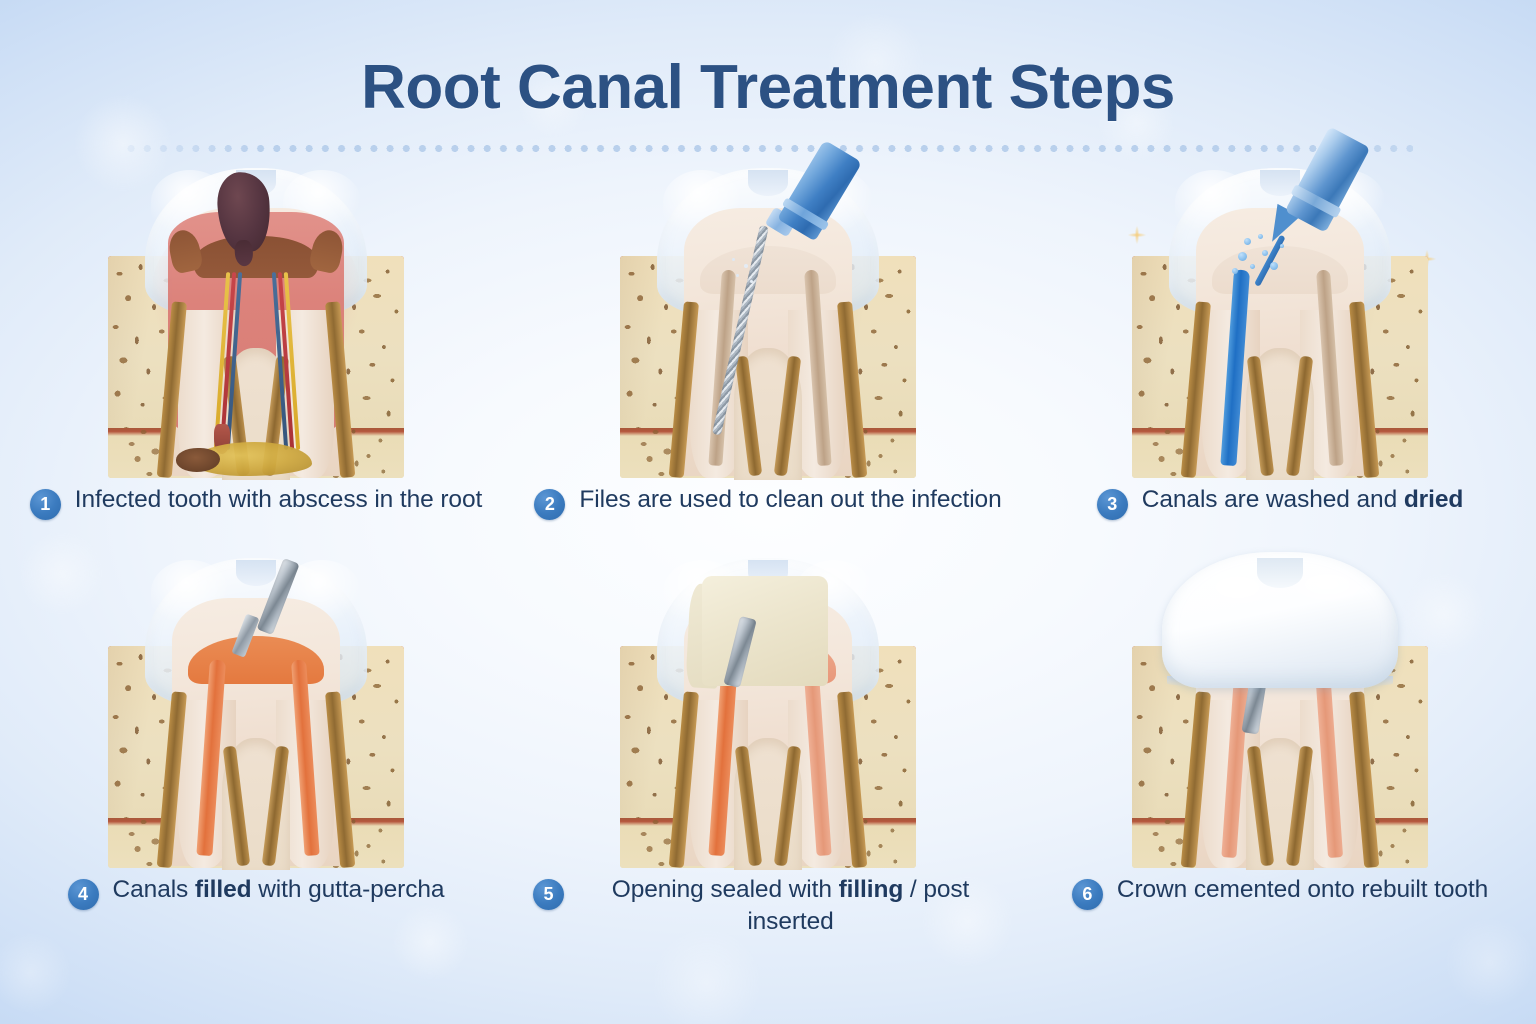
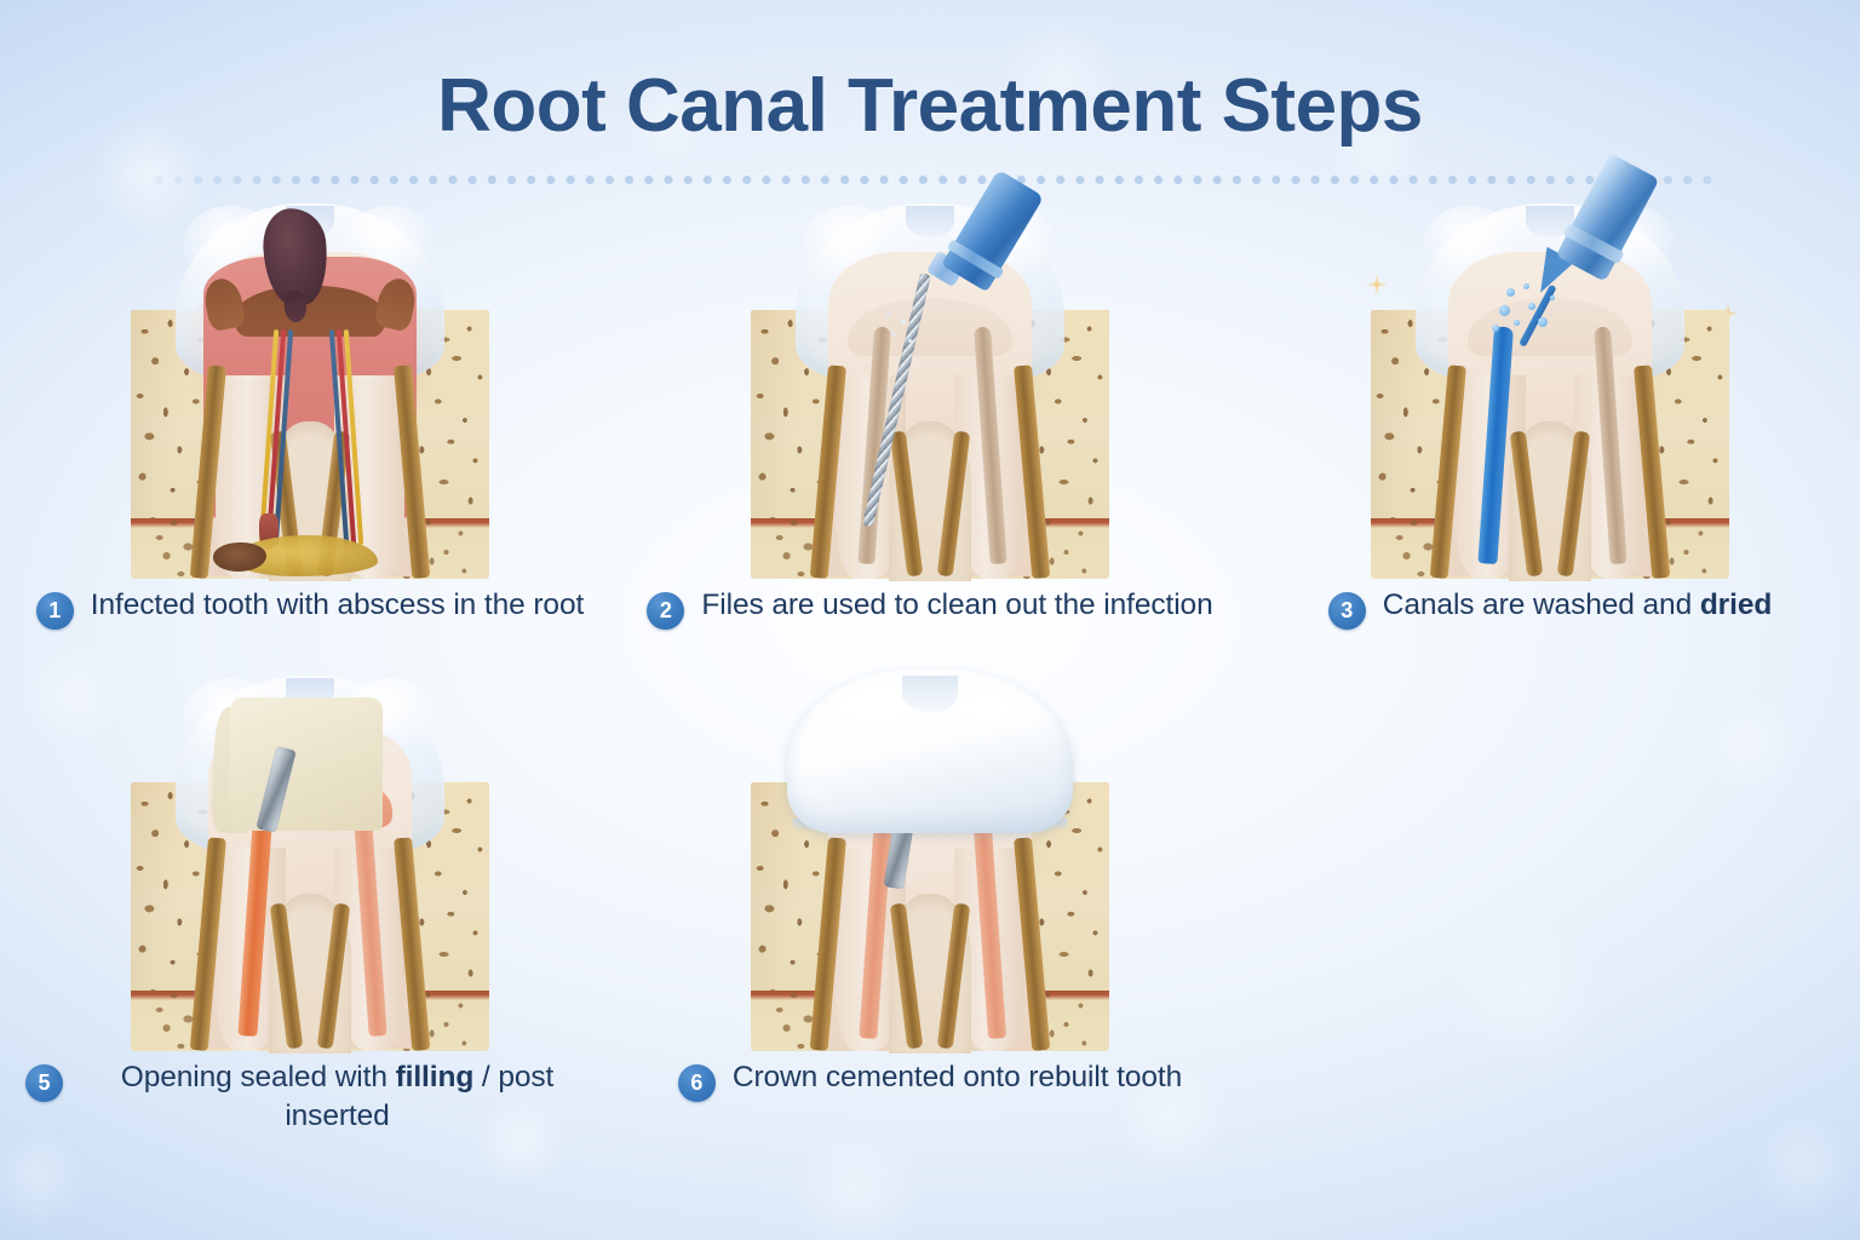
  Root Canal Treatment Steps
  1
  Infected tooth with abscess in the root
  2
  Files are used to clean out the infection
  3
  Canals are washed and dried
- 4
- Canals filled with gutta-percha
  5
  Opening sealed with filling / post inserted
  6
  Crown cemented onto rebuilt tooth
